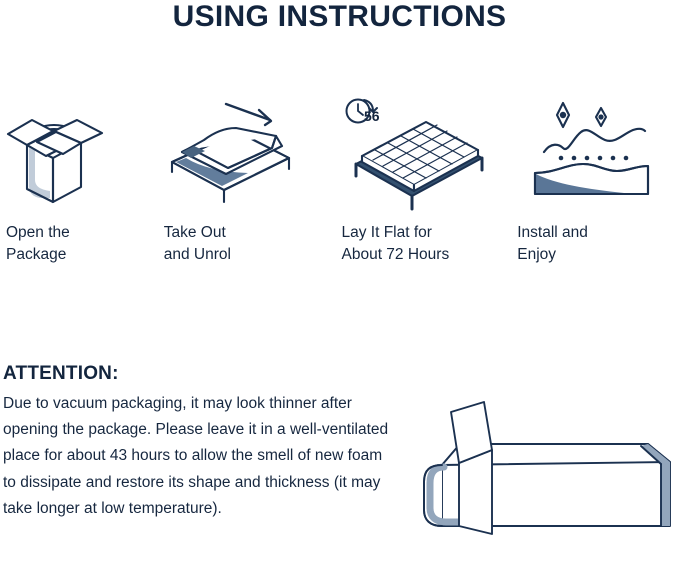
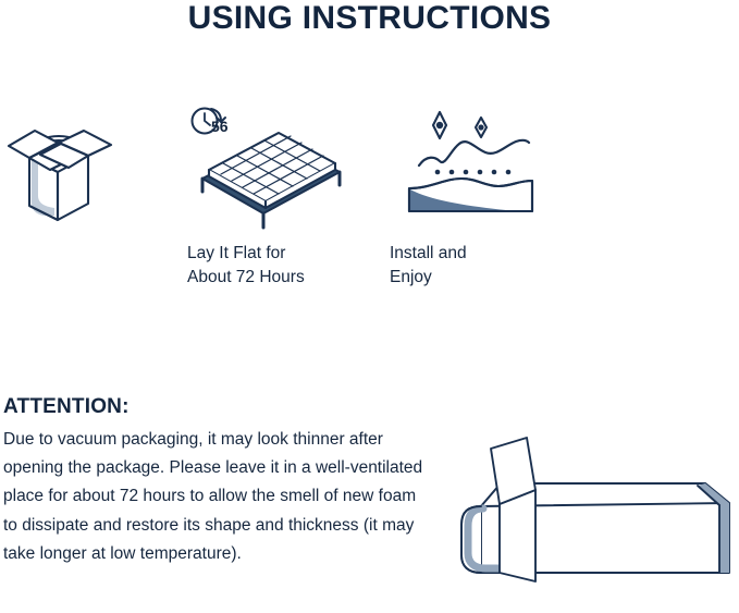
  USING INSTRUCTIONS
- Open the
- Package
- Take Out
- and Unrol
  56
  Lay It Flat for
  About 72 Hours
  Install and
  Enjoy
  ATTENTION:
- Due to vacuum packaging, it may look thinner after opening the package. Please leave it in a well-ventilated place for about 43 hours to allow the smell of new foam to dissipate and restore its shape and thickness (it may take longer at low temperature).
+ Due to vacuum packaging, it may look thinner after opening the package. Please leave it in a well-ventilated place for about 72 hours to allow the smell of new foam to dissipate and restore its shape and thickness (it may take longer at low temperature).
